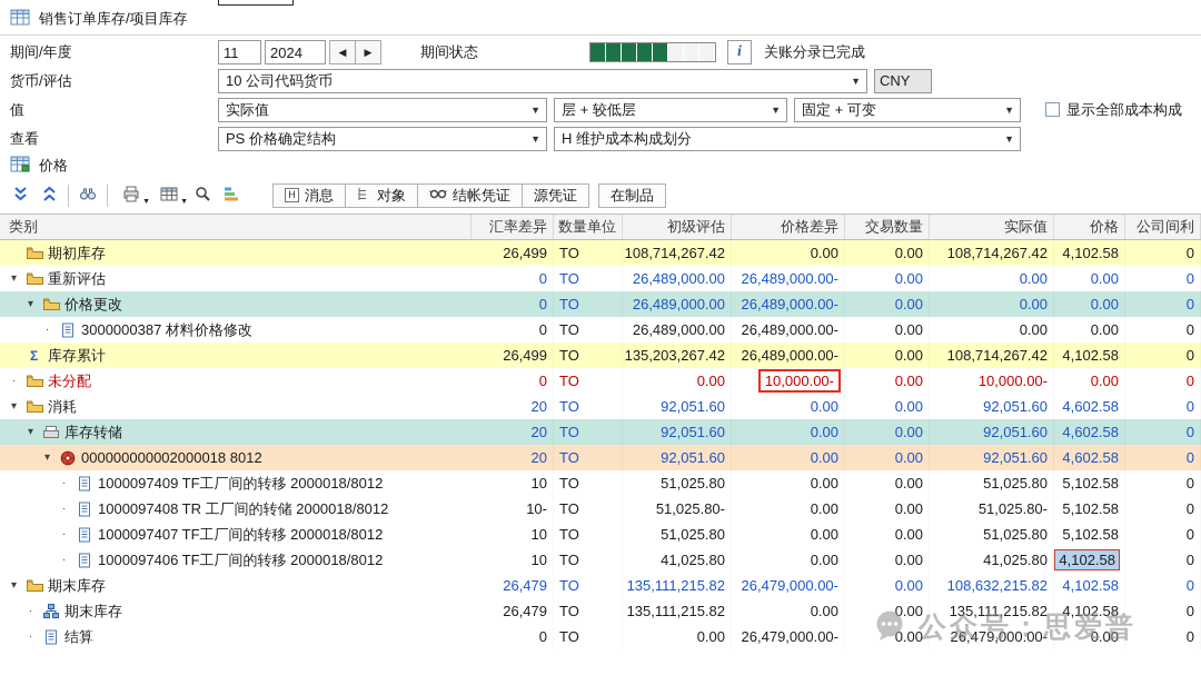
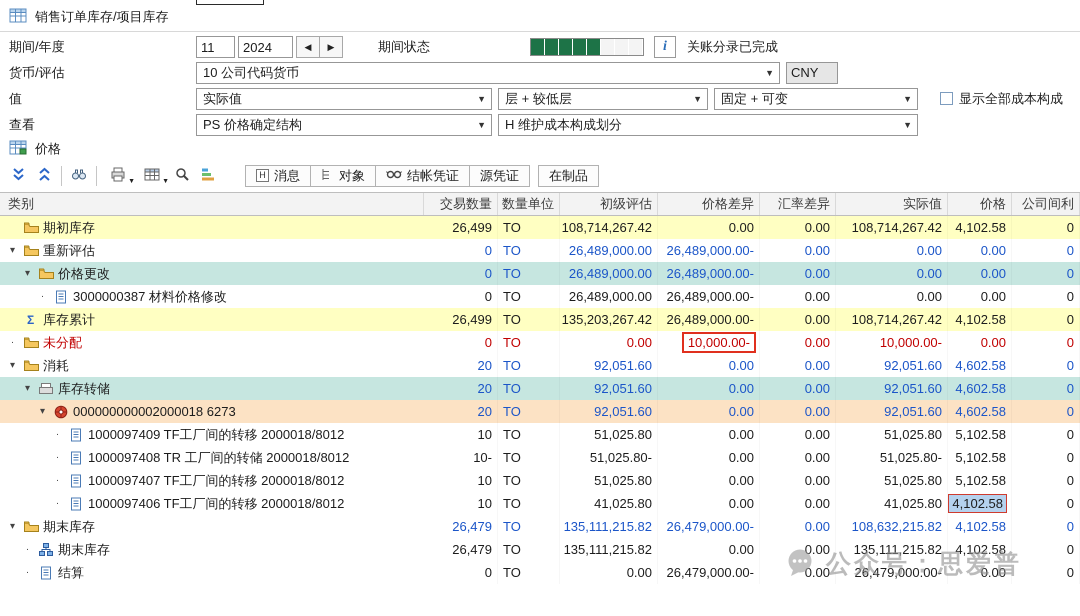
  销售订单库存/项目库存
  期间/年度
  11
  2024
  ◀
  ▶
  期间状态
  i
  关账分录已完成
  货币/评估
  10 公司代码货币
  ▼
  CNY
  值
  实际值
  ▼
  层 + 较低层
  ▼
  固定 + 可变
  ▼
  显示全部成本构成
  查看
  PS 价格确定结构
  ▼
  H 维护成本构成划分
  ▼
  价格
  H
  消息
  对象
  结帐凭证
  源凭证
  在制品
  类别
- 汇率差异
+ 交易数量
  数量单位
  初级评估
  价格差异
- 交易数量
+ 汇率差异
  实际值
  价格
  公司间利
  期初库存
  26,499
  TO
  108,714,267.42
  0.00
  0.00
  108,714,267.42
  4,102.58
  0
  ▾
  重新评估
  0
  TO
  26,489,000.00
  26,489,000.00-
  0.00
  0.00
  0.00
  0
  ▾
  价格更改
  0
  TO
  26,489,000.00
  26,489,000.00-
  0.00
  0.00
  0.00
  0
  ·
  3000000387 材料价格修改
  0
  TO
  26,489,000.00
  26,489,000.00-
  0.00
  0.00
  0.00
  0
  Σ
  库存累计
  26,499
  TO
  135,203,267.42
  26,489,000.00-
  0.00
  108,714,267.42
  4,102.58
  0
  ·
  未分配
  0
  TO
  0.00
  10,000.00-
  0.00
  10,000.00-
  0.00
  0
  ▾
  消耗
  20
  TO
  92,051.60
  0.00
  0.00
  92,051.60
  4,602.58
  0
  ▾
  库存转储
  20
  TO
  92,051.60
  0.00
  0.00
  92,051.60
  4,602.58
  0
  ▾
- 000000000002000018 8012
+ 000000000002000018 6273
  20
  TO
  92,051.60
  0.00
  0.00
  92,051.60
  4,602.58
  0
  ·
  1000097409 TF工厂间的转移 2000018/8012
  10
  TO
  51,025.80
  0.00
  0.00
  51,025.80
  5,102.58
  0
  ·
  1000097408 TR 工厂间的转储 2000018/8012
  10-
  TO
  51,025.80-
  0.00
  0.00
  51,025.80-
  5,102.58
  0
  ·
  1000097407 TF工厂间的转移 2000018/8012
  10
  TO
  51,025.80
  0.00
  0.00
  51,025.80
  5,102.58
  0
  ·
  1000097406 TF工厂间的转移 2000018/8012
  10
  TO
  41,025.80
  0.00
  0.00
  41,025.80
  4,102.58
  0
  ▾
  期末库存
  26,479
  TO
  135,111,215.82
  26,479,000.00-
  0.00
  108,632,215.82
  4,102.58
  0
  ·
  期末库存
  26,479
  TO
  135,111,215.82
  0.00
  0.00
  135,111,215.82
  4,102.58
  0
  ·
  结算
  0
  TO
  0.00
  26,479,000.00-
  0.00
  26,479,000.00-
  0.00
  0
  公众号：思爱普
